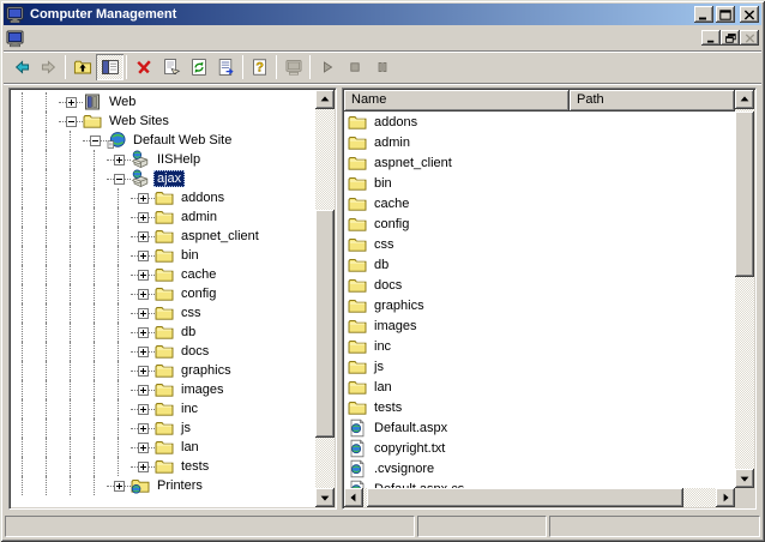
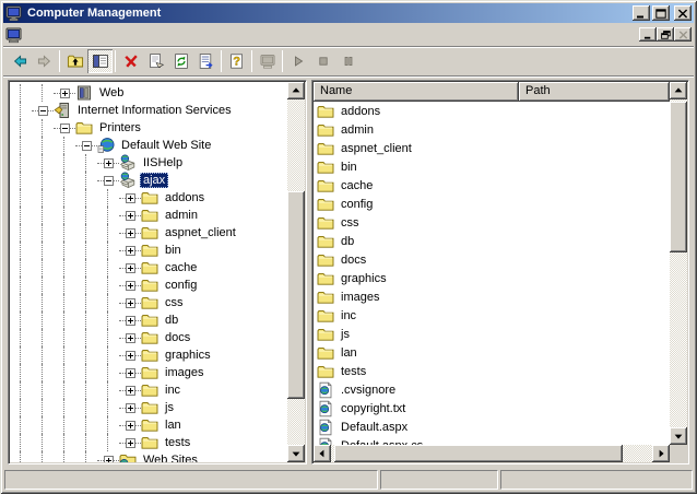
  Computer Management
  ?
  Web
+ Internet Information Services
- Web Sites
+ Printers
  Default Web Site
  IISHelp
  ajax
  addons
  admin
  aspnet_client
  bin
  cache
  config
  css
  db
  docs
  graphics
  images
  inc
  js
  lan
  tests
- Printers
+ Web Sites
  Name
  Path
  addons
  admin
  aspnet_client
  bin
  cache
  config
  css
  db
  docs
  graphics
  images
  inc
  js
  lan
  tests
- Default.aspx
+ .cvsignore
  copyright.txt
- .cvsignore
+ Default.aspx
